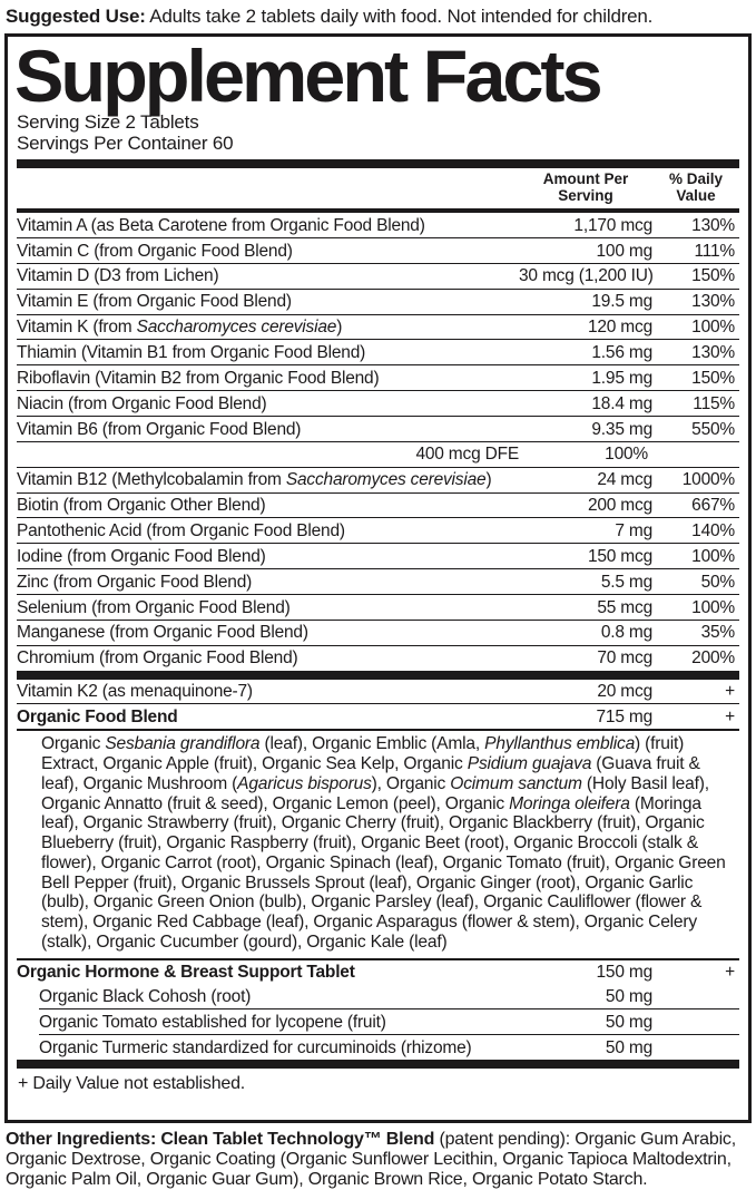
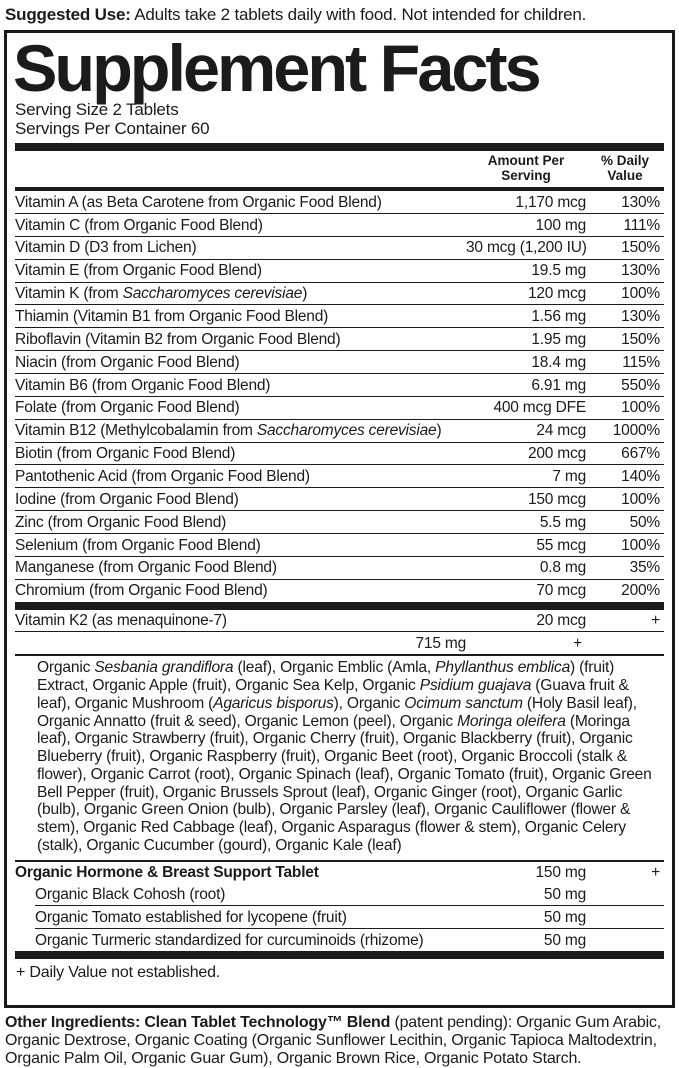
  Suggested Use: Adults take 2 tablets daily with food. Not intended for children.
  Supplement Facts
  Serving Size 2 Tablets
  Servings Per Container 60
  Amount Per
  Serving
  % Daily
  Value
  Vitamin A (as Beta Carotene from Organic Food Blend)
  1,170 mcg
  130%
  Vitamin C (from Organic Food Blend)
  100 mg
  111%
  Vitamin D (D3 from Lichen)
  30 mcg (1,200 IU)
  150%
  Vitamin E (from Organic Food Blend)
  19.5 mg
  130%
  Vitamin K (from Saccharomyces cerevisiae)
  120 mcg
  100%
  Thiamin (Vitamin B1 from Organic Food Blend)
  1.56 mg
  130%
  Riboflavin (Vitamin B2 from Organic Food Blend)
  1.95 mg
  150%
  Niacin (from Organic Food Blend)
  18.4 mg
  115%
  Vitamin B6 (from Organic Food Blend)
- 9.35 mg
+ 6.91 mg
  550%
+ Folate (from Organic Food Blend)
  400 mcg DFE
  100%
  Vitamin B12 (Methylcobalamin from Saccharomyces cerevisiae)
  24 mcg
  1000%
- Biotin (from Organic Other Blend)
+ Biotin (from Organic Food Blend)
  200 mcg
  667%
  Pantothenic Acid (from Organic Food Blend)
  7 mg
  140%
  Iodine (from Organic Food Blend)
  150 mcg
  100%
  Zinc (from Organic Food Blend)
  5.5 mg
  50%
  Selenium (from Organic Food Blend)
  55 mcg
  100%
  Manganese (from Organic Food Blend)
  0.8 mg
  35%
  Chromium (from Organic Food Blend)
  70 mcg
  200%
  Vitamin K2 (as menaquinone-7)
  20 mcg
  +
- Organic Food Blend
  715 mg
  +
  Organic Sesbania grandiflora (leaf), Organic Emblic (Amla, Phyllanthus emblica) (fruit) Extract, Organic Apple (fruit), Organic Sea Kelp, Organic Psidium guajava (Guava fruit & leaf), Organic Mushroom (Agaricus bisporus), Organic Ocimum sanctum (Holy Basil leaf), Organic Annatto (fruit & seed), Organic Lemon (peel), Organic Moringa oleifera (Moringa leaf), Organic Strawberry (fruit), Organic Cherry (fruit), Organic Blackberry (fruit), Organic Blueberry (fruit), Organic Raspberry (fruit), Organic Beet (root), Organic Broccoli (stalk & flower), Organic Carrot (root), Organic Spinach (leaf), Organic Tomato (fruit), Organic Green Bell Pepper (fruit), Organic Brussels Sprout (leaf), Organic Ginger (root), Organic Garlic (bulb), Organic Green Onion (bulb), Organic Parsley (leaf), Organic Cauliflower (flower & stem), Organic Red Cabbage (leaf), Organic Asparagus (flower & stem), Organic Celery (stalk), Organic Cucumber (gourd), Organic Kale (leaf)
  Organic Hormone & Breast Support Tablet
  150 mg
  +
  Organic Black Cohosh (root)
  50 mg
  Organic Tomato established for lycopene (fruit)
  50 mg
  Organic Turmeric standardized for curcuminoids (rhizome)
  50 mg
  + Daily Value not established.
  Other Ingredients: Clean Tablet Technology™ Blend (patent pending): Organic Gum Arabic, Organic Dextrose, Organic Coating (Organic Sunflower Lecithin, Organic Tapioca Maltodextrin, Organic Palm Oil, Organic Guar Gum), Organic Brown Rice, Organic Potato Starch.
